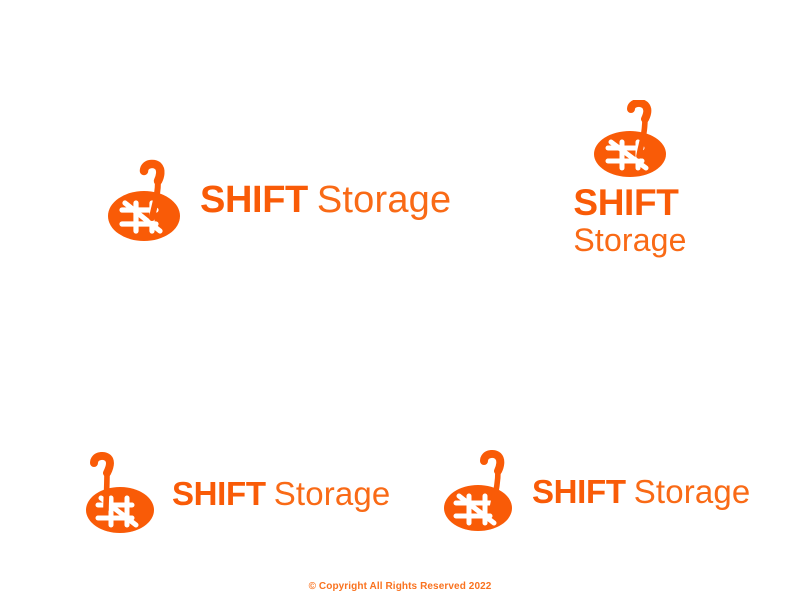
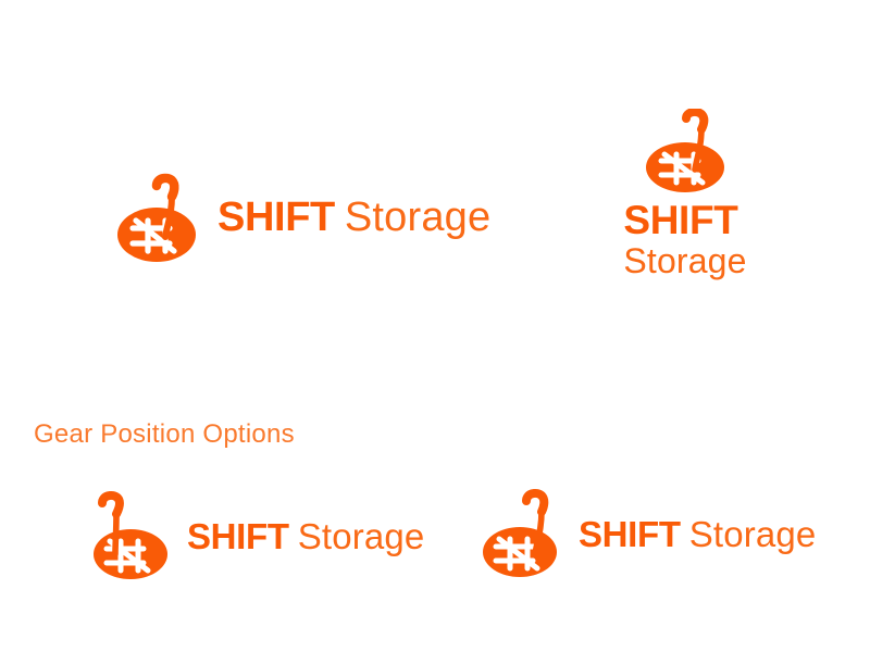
  SHIFT
  Storage
  SHIFT
  Storage
+ Gear Position Options
  SHIFT
  Storage
  SHIFT
  Storage
- © Copyright All Rights Reserved 2022
